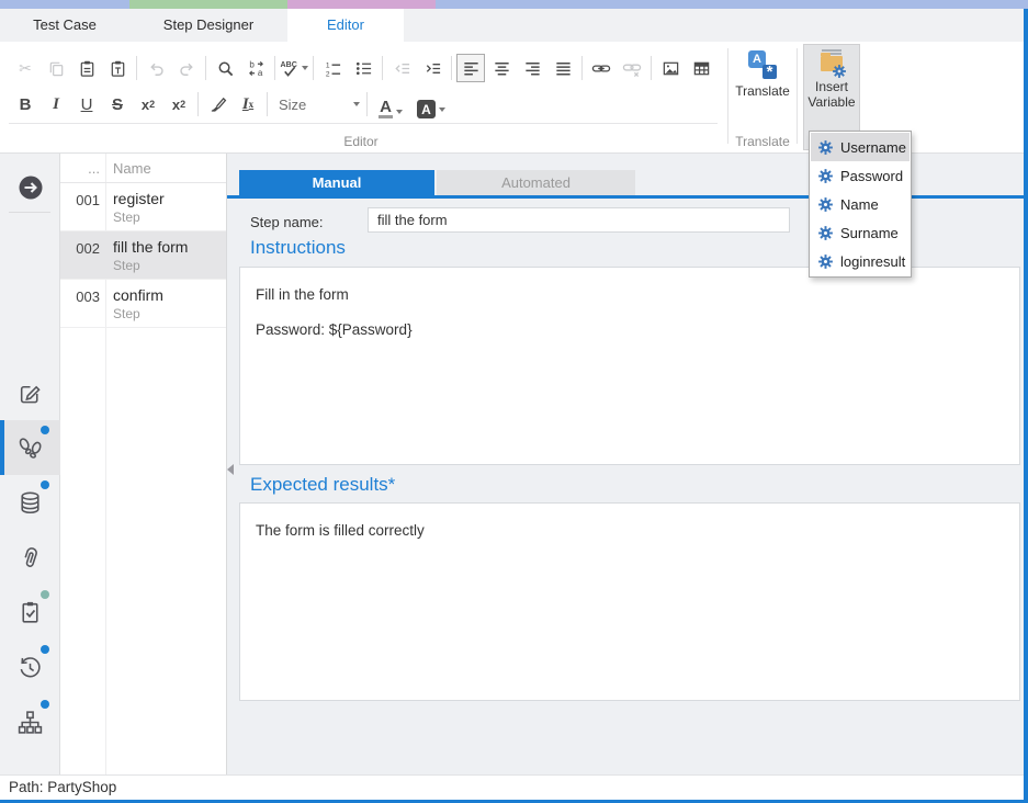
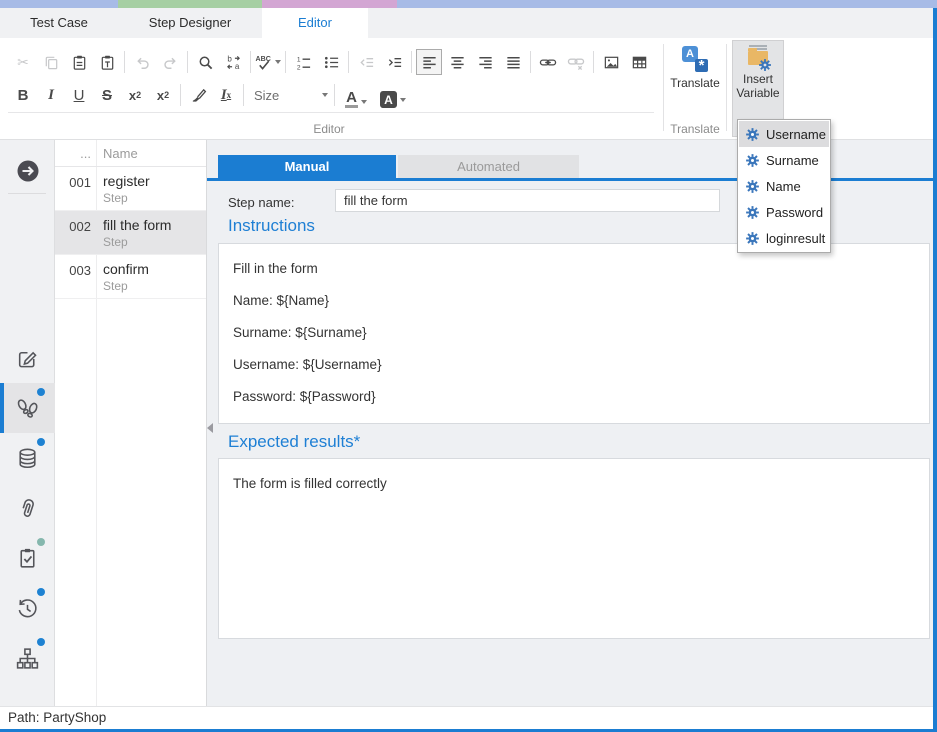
  Test Case
  Step Designer
  Editor
  ✂
  b
  a
  ABC
  B
  I
  U
  S
  x
  2
  x
  2
  I
  x
  Size
  A
  A
  Editor
  A
  *
  Translate
  Translate
  Insert
  Variable
  Username
- Password
+ Surname
  Name
- Surname
+ Password
  loginresult
  ...
  Name
  001
  register
  Step
  002
  fill the form
  Step
  003
  confirm
  Step
  Manual
  Automated
  Step name:
  fill the form
  Instructions
  Fill in the form
+ Name: ${Name}
+ Surname: ${Surname}
+ Username: ${Username}
  Password: ${Password}
  Expected results*
  The form is filled correctly
  Path: PartyShop
